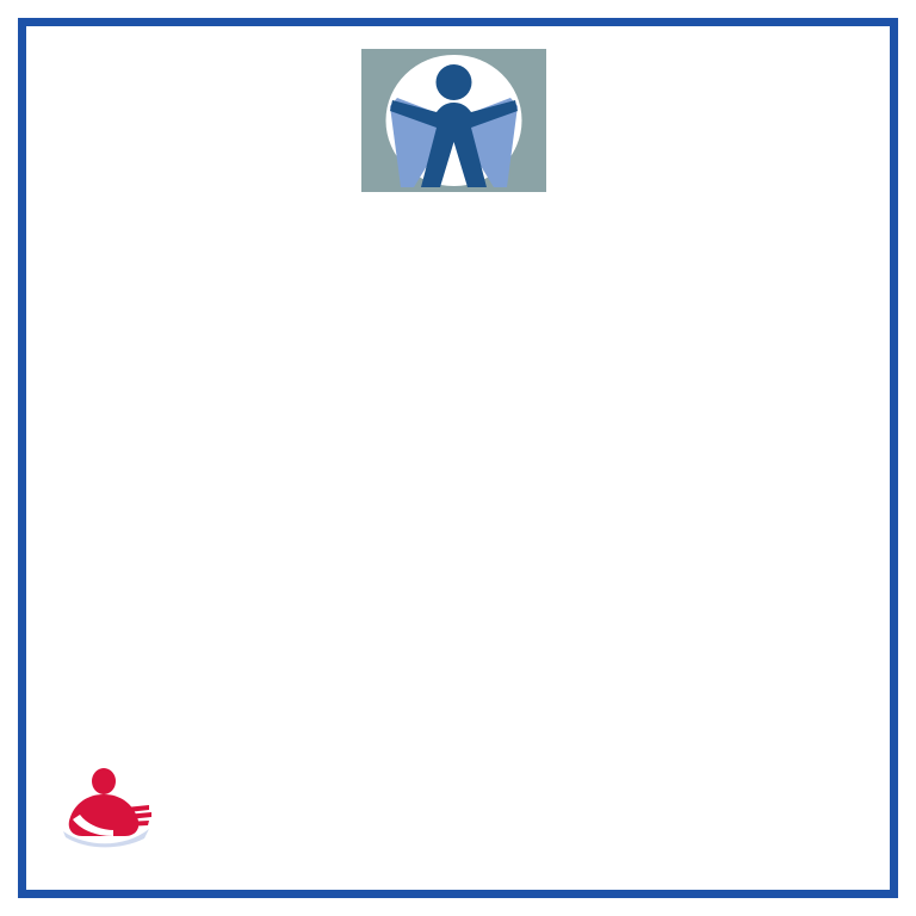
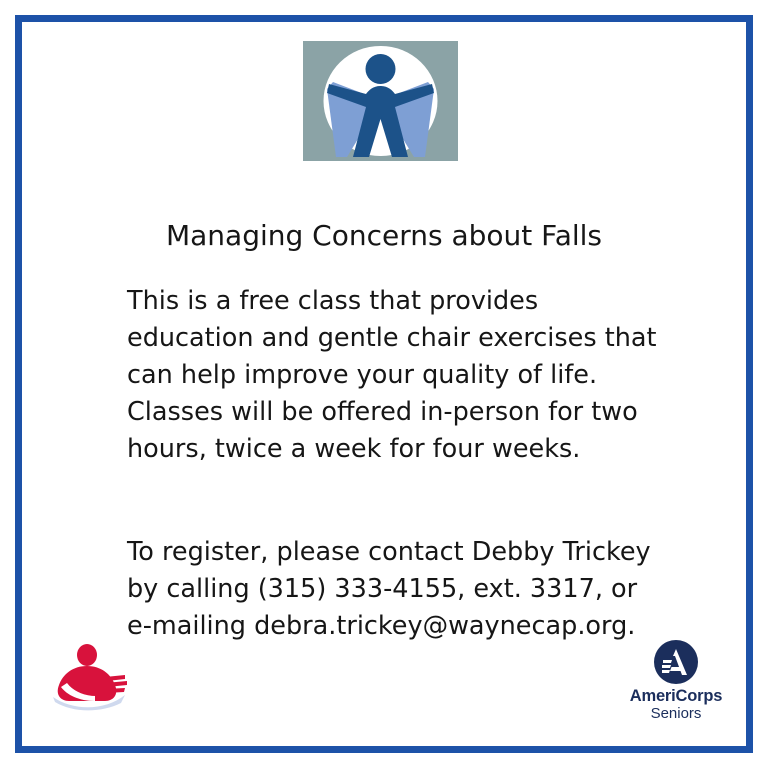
+ Managing Concerns about Falls
+ This is a free class that provides education and gentle chair exercises that can help improve your quality of life. Classes will be offered in-person for two hours, twice a week for four weeks.
+ To register, please contact Debby Trickey by calling (315) 333-4155, ext. 3317, or e-mailing debra.trickey@waynecap.org.
+ AmeriCorps
+ Seniors
